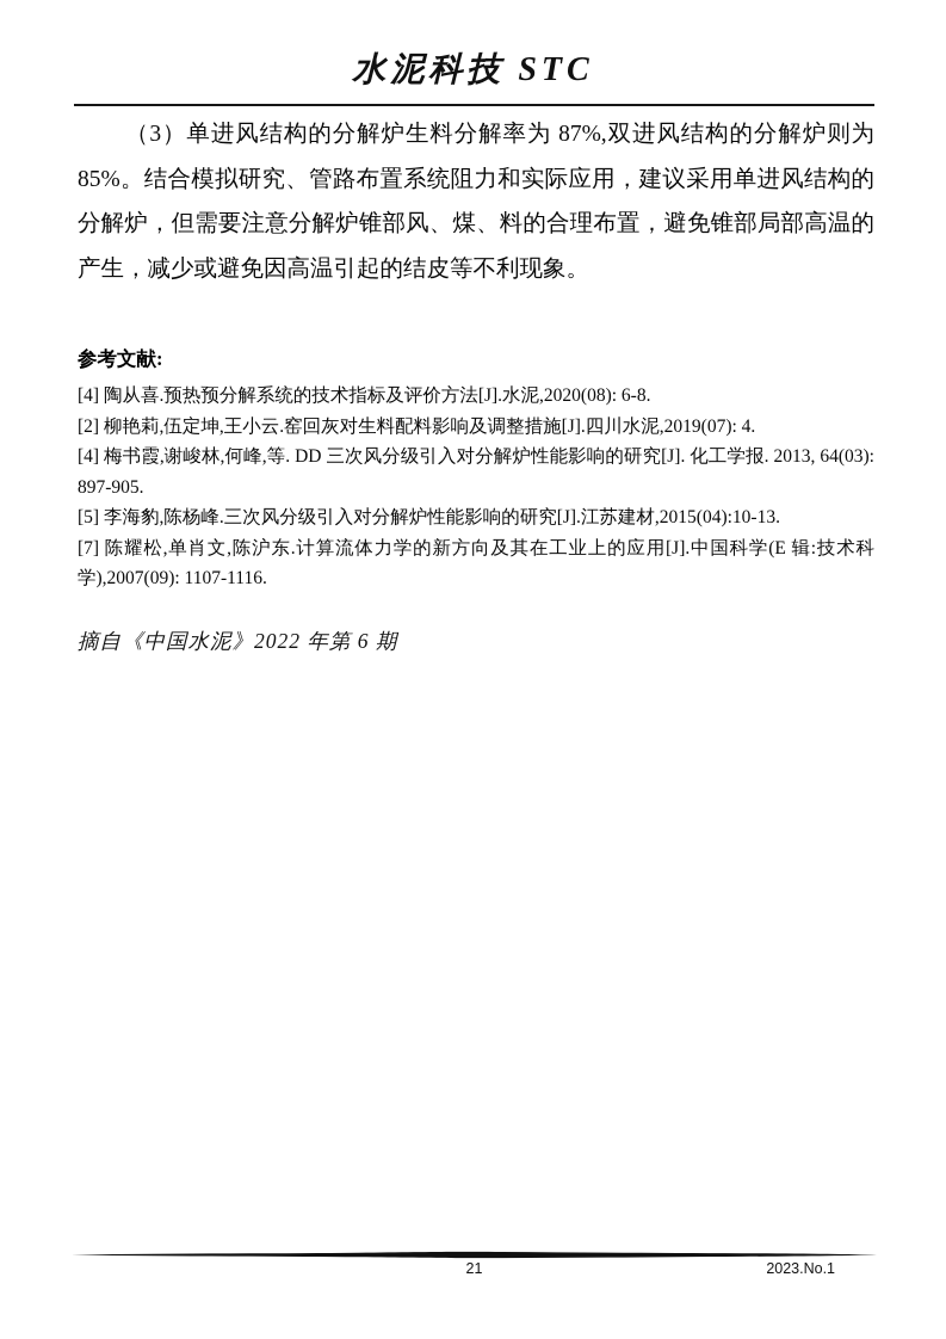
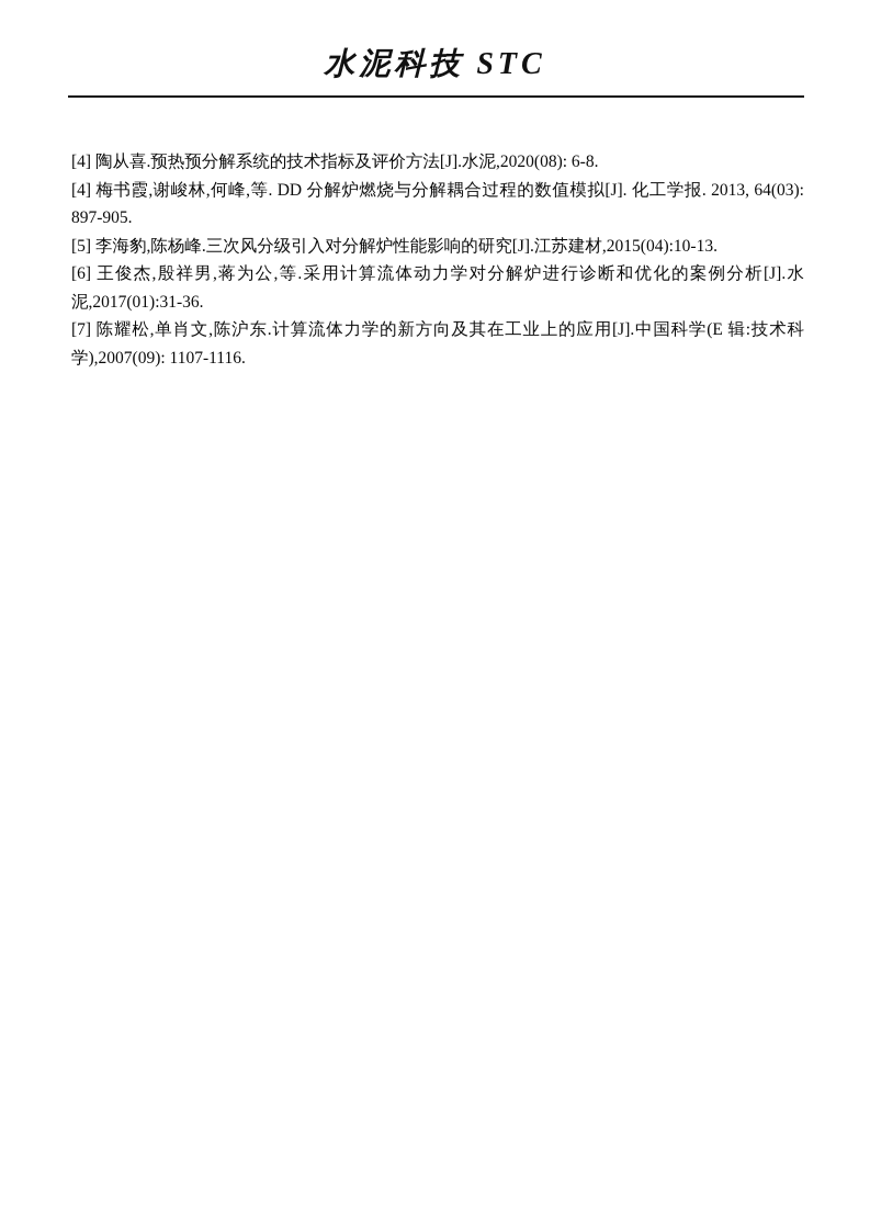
  水泥科技 STC
- （3）单进风结构的分解炉生料分解率为 87%,双进风结构的分解炉则为 85%。结合模拟研究、管路布置系统阻力和实际应用，建议采用单进风结构的分解炉，但需要注意分解炉锥部风、煤、料的合理布置，避免锥部局部高温的产生，减少或避免因高温引起的结皮等不利现象。
- 参考文献:
  [4] 陶从喜.预热预分解系统的技术指标及评价方法[J].水泥,2020(08): 6-8.
- [2] 柳艳莉,伍定坤,王小云.窑回灰对生料配料影响及调整措施[J].四川水泥,2019(07): 4.
- [4] 梅书霞,谢峻林,何峰,等. DD 三次风分级引入对分解炉性能影响的研究[J]. 化工学报. 2013, 64(03): 897-905.
+ [4] 梅书霞,谢峻林,何峰,等. DD 分解炉燃烧与分解耦合过程的数值模拟[J]. 化工学报. 2013, 64(03): 897-905.
  [5] 李海豹,陈杨峰.三次风分级引入对分解炉性能影响的研究[J].江苏建材,2015(04):10-13.
+ [6] 王俊杰,殷祥男,蒋为公,等.采用计算流体动力学对分解炉进行诊断和优化的案例分析[J].水泥,2017(01):31-36.
  [7] 陈耀松,单肖文,陈沪东.计算流体力学的新方向及其在工业上的应用[J].中国科学(E 辑:技术科学),2007(09): 1107-1116.
- 摘自《中国水泥》2022 年第 6 期
- 21
- 2023.No.1
